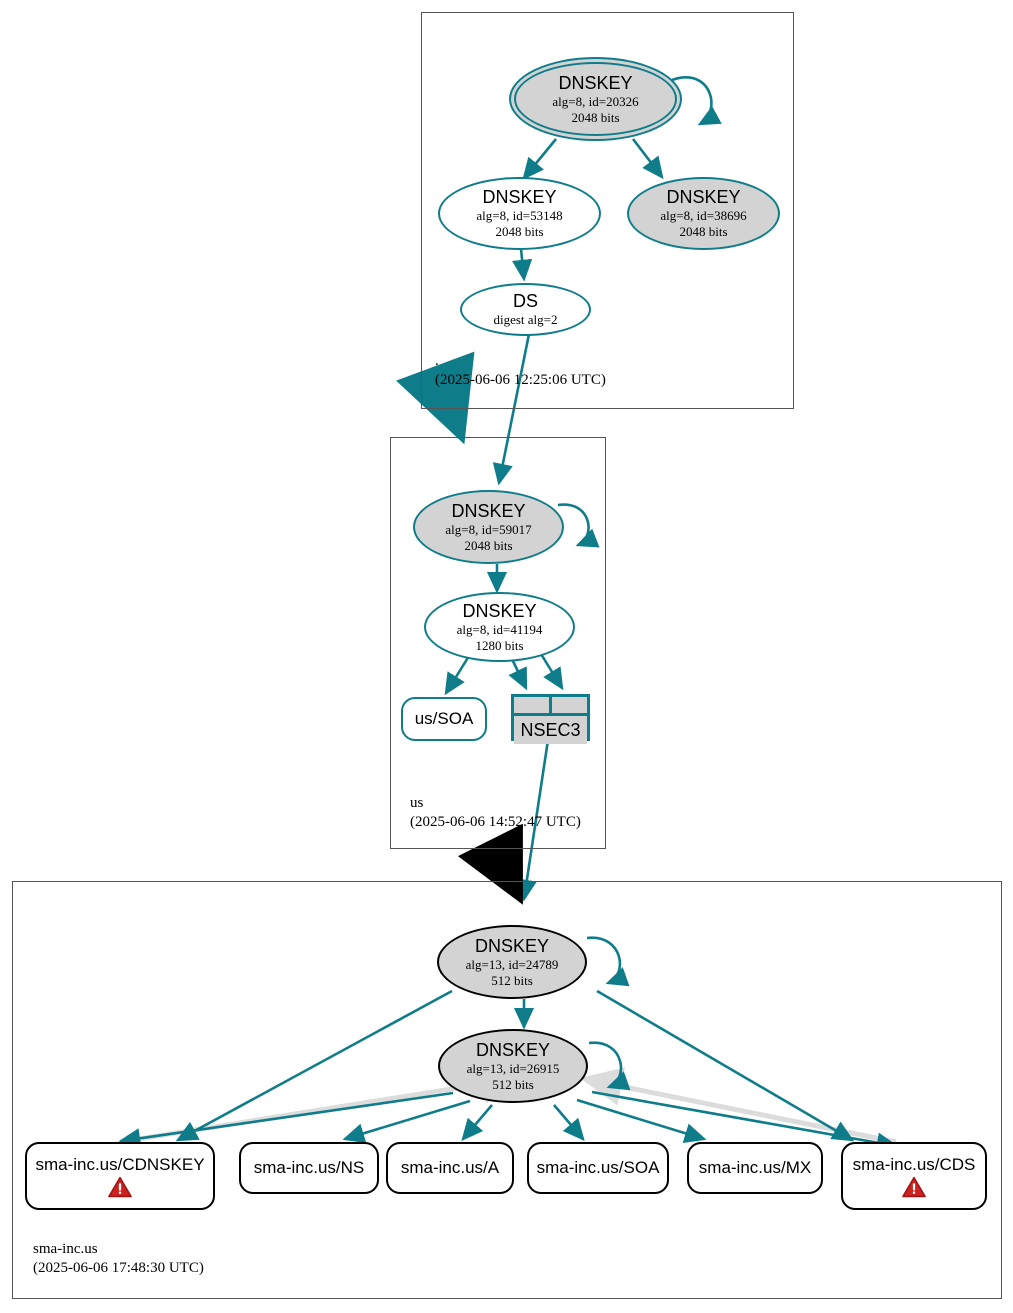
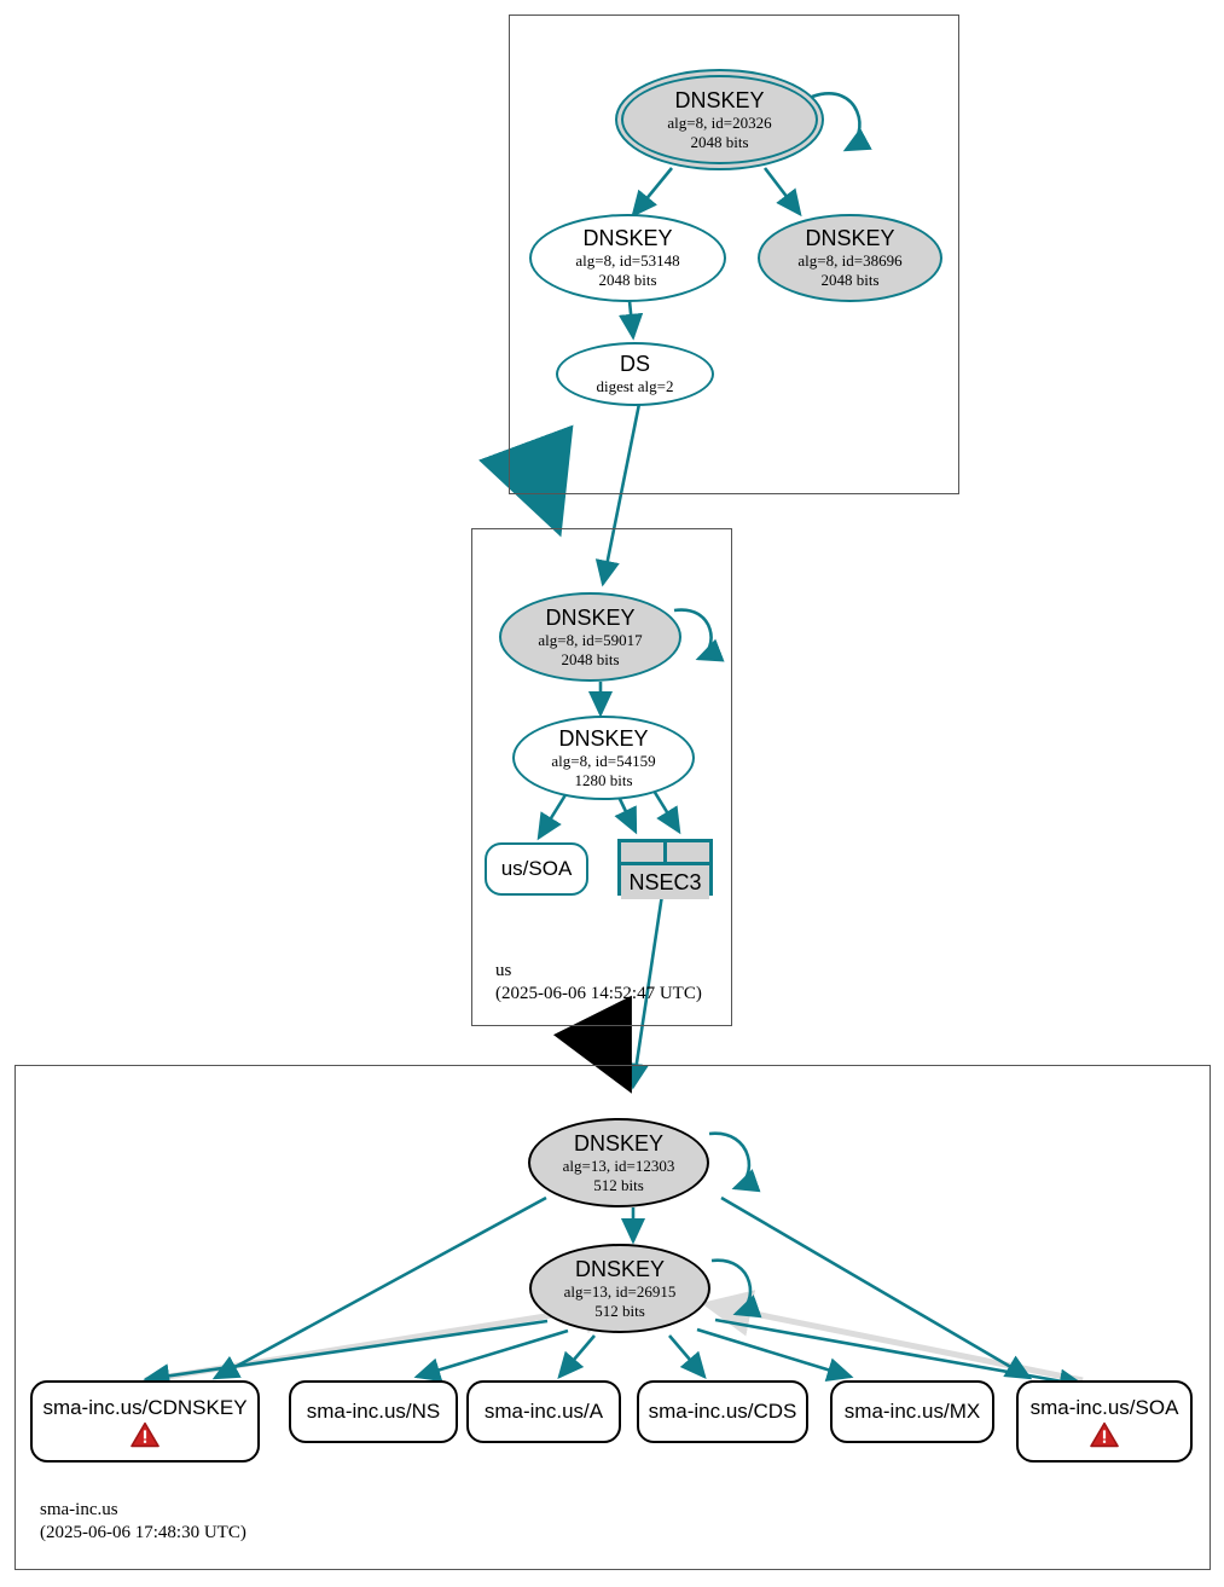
- .
- (2025-06-06 12:25:06 UTC)
  us
  (2025-06-06 14:52:47 UTC)
  sma-inc.us
  (2025-06-06 17:48:30 UTC)
  DNSKEY
  alg=8, id=20326
  2048 bits
  DNSKEY
  alg=8, id=53148
  2048 bits
  DNSKEY
  alg=8, id=38696
  2048 bits
  DS
  digest alg=2
  DNSKEY
  alg=8, id=59017
  2048 bits
  DNSKEY
- alg=8, id=41194
+ alg=8, id=54159
  1280 bits
  us/SOA
  NSEC3
  DNSKEY
- alg=13, id=24789
+ alg=13, id=12303
  512 bits
  DNSKEY
  alg=13, id=26915
  512 bits
  sma-inc.us/CDNSKEY
  sma-inc.us/NS
  sma-inc.us/A
- sma-inc.us/SOA
+ sma-inc.us/CDS
  sma-inc.us/MX
- sma-inc.us/CDS
+ sma-inc.us/SOA
